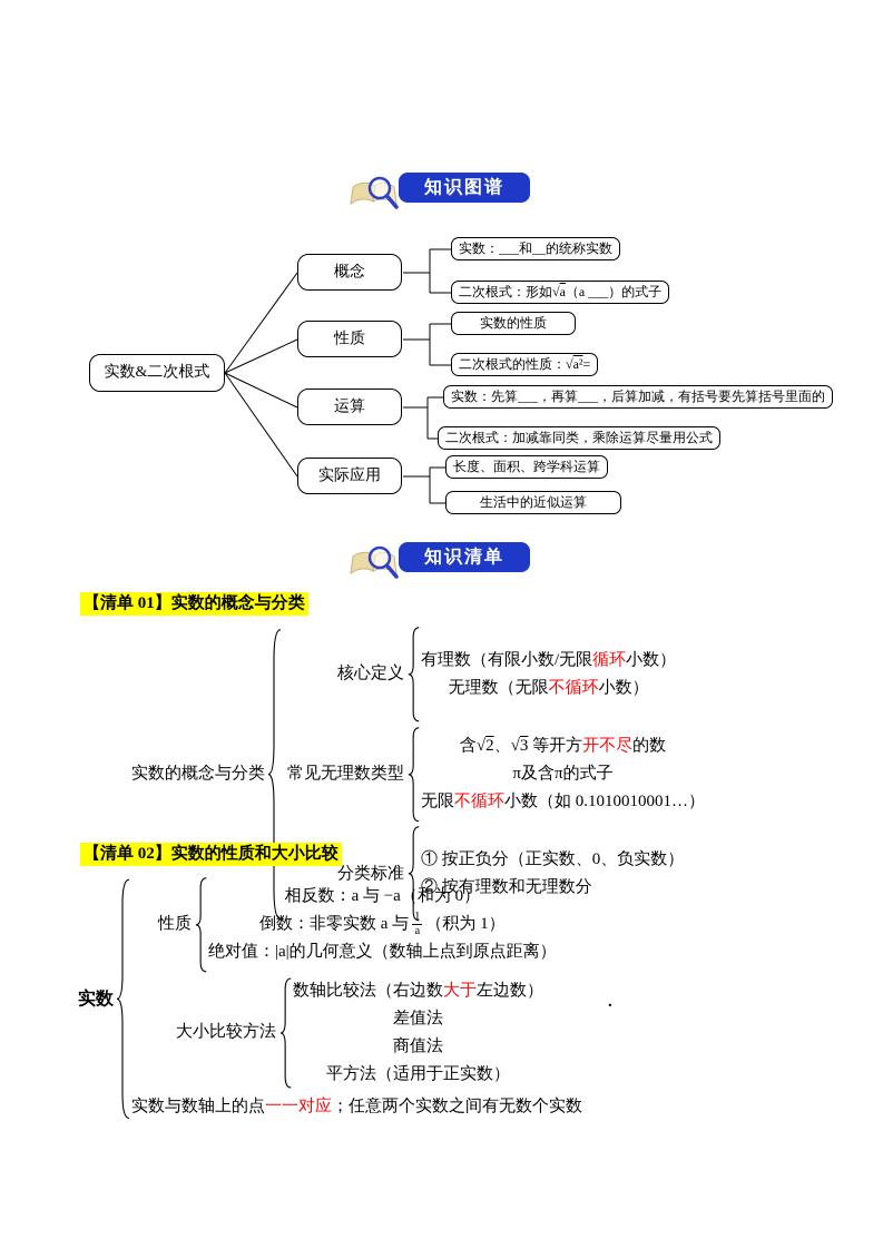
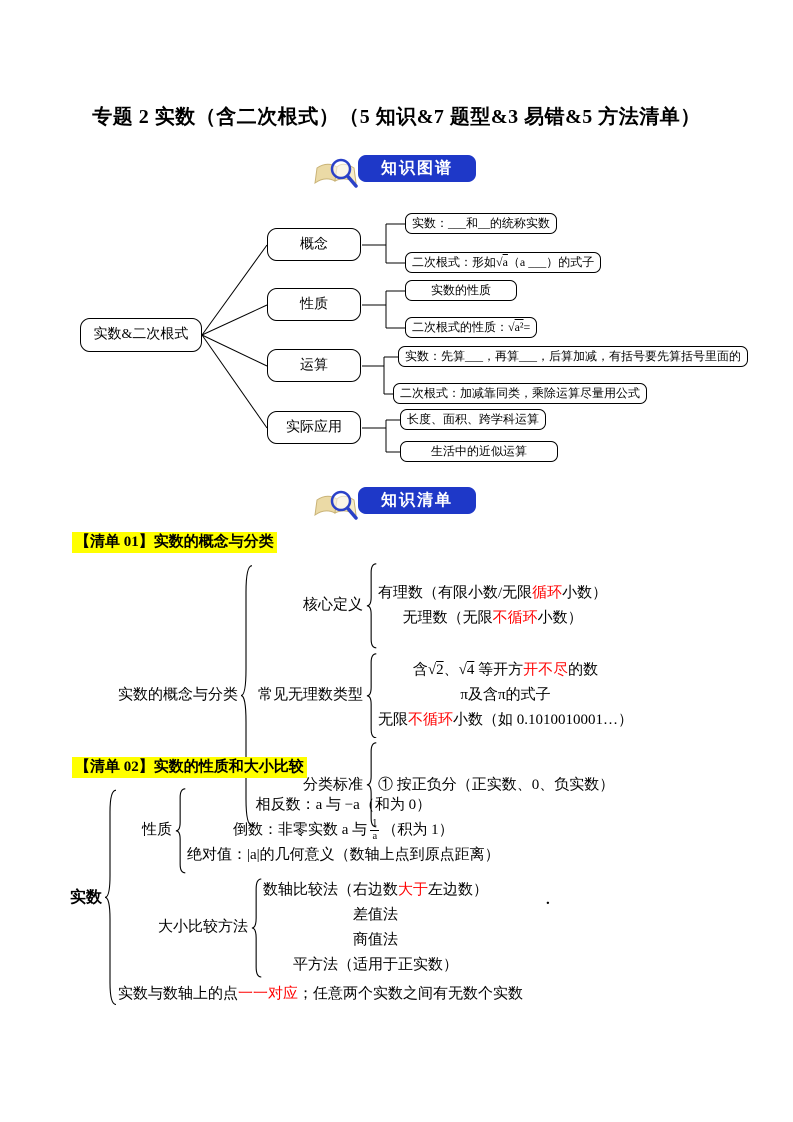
+ 专题 2 实数（含二次根式）（5 知识&7 题型&3 易错&5 方法清单）
  知识图谱
  实数&二次根式
  概念
  性质
  运算
  实际应用
  实数：
  ___
  和
  __
  的统称实数
  二次根式：形如√
  a
  （a ___）的式子
  实数的性质
  二次根式的性质：√
  a²
  =
  实数：先算
  ___
  ，再算
  ___
  ，后算加减，有括号要先算括号里面的
  二次根式：加减靠同类，乘除运算尽量用公式
  长度、面积、跨学科运算
  生活中的近似运算
  知识清单
  【清单 01】实数的概念与分类
  实数的概念与分类
  核心定义
  有理数（有限小数/无限循环小数）
  无理数（无限不循环小数）
  常见无理数类型
- 含√2、√3 等开方开不尽的数
+ 含√2、√4 等开方开不尽的数
  π及含π的式子
  无限不循环小数（如 0.1010010001…）
  分类标准
  ① 按正负分（正实数、0、负实数）
- ② 按有理数和无理数分
  【清单 02】实数的性质和大小比较
  实数
  性质
  相反数：a 与 −a（和为 0）
  倒数：非零实数 a 与
  1
  a
  （积为 1）
  绝对值：|a|的几何意义（数轴上点到原点距离）
  大小比较方法
  数轴比较法（右边数大于左边数）
  差值法
  商值法
  平方法（适用于正实数）
  实数与数轴上的点一一对应；任意两个实数之间有无数个实数
  .
